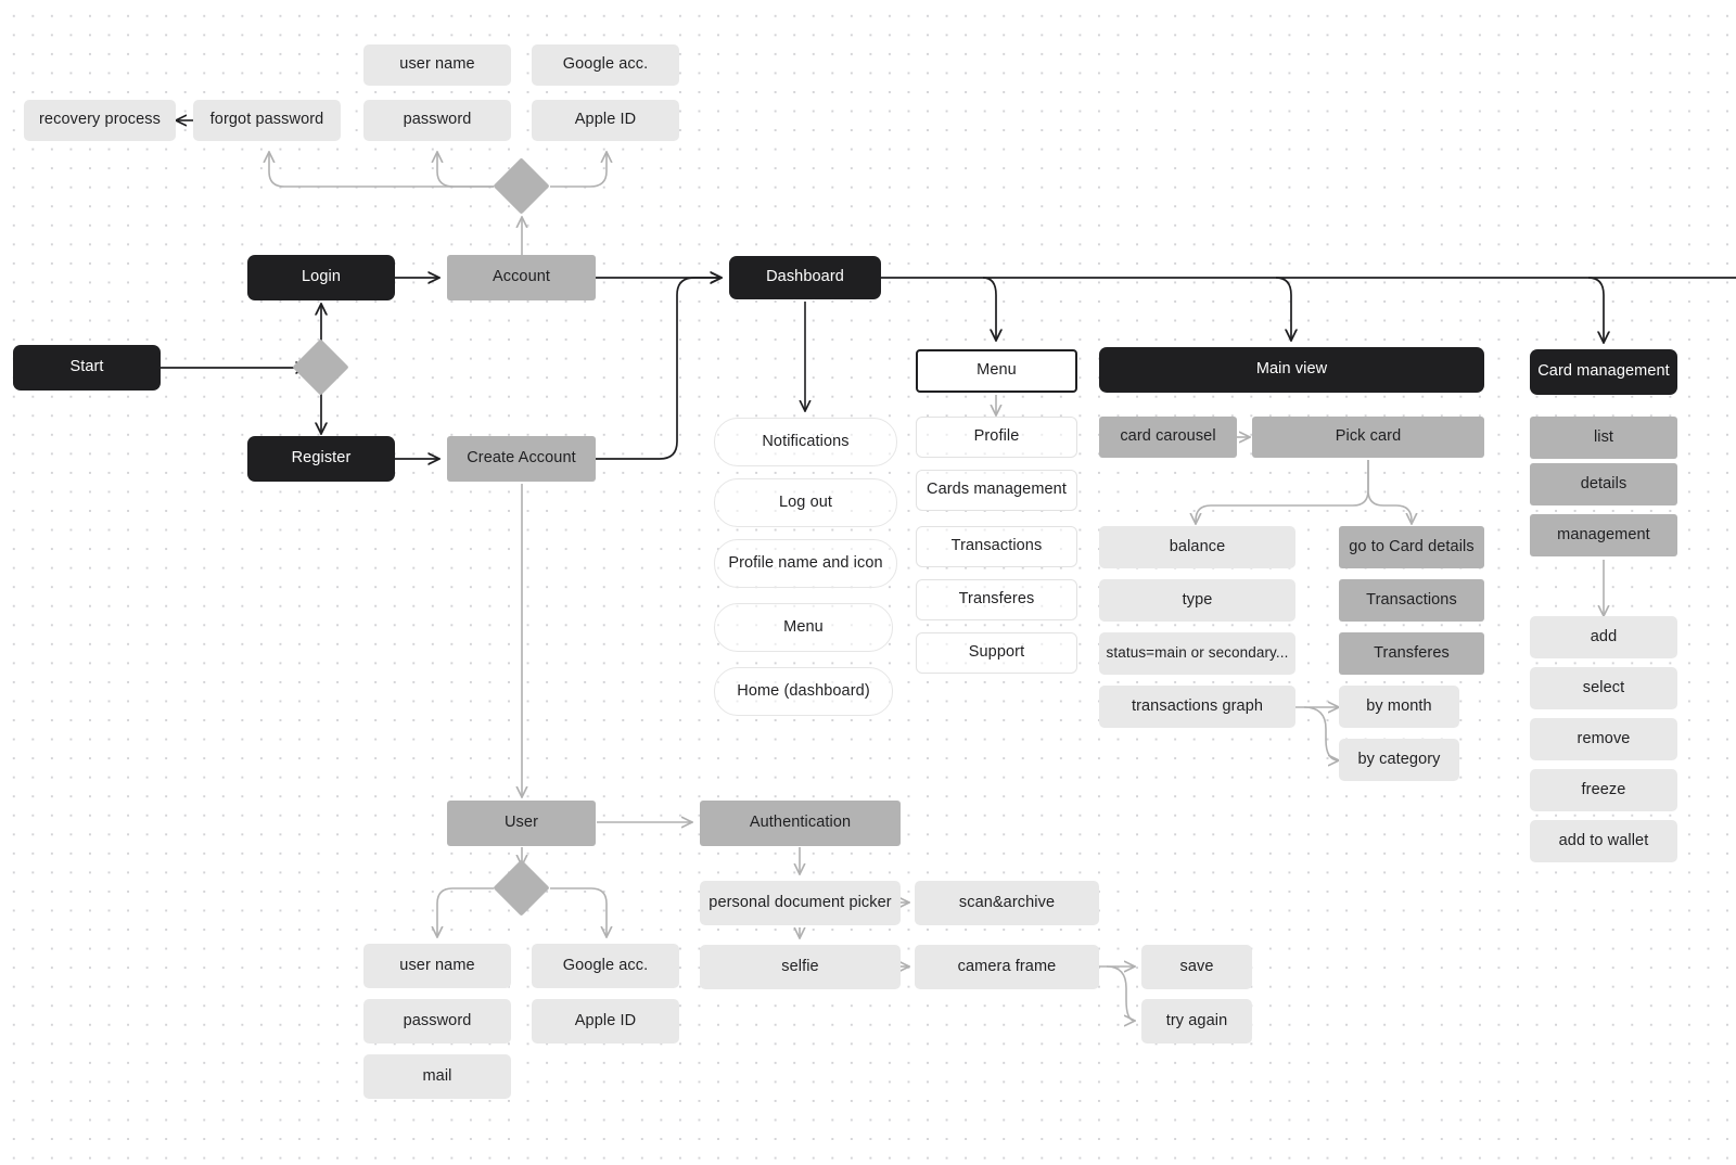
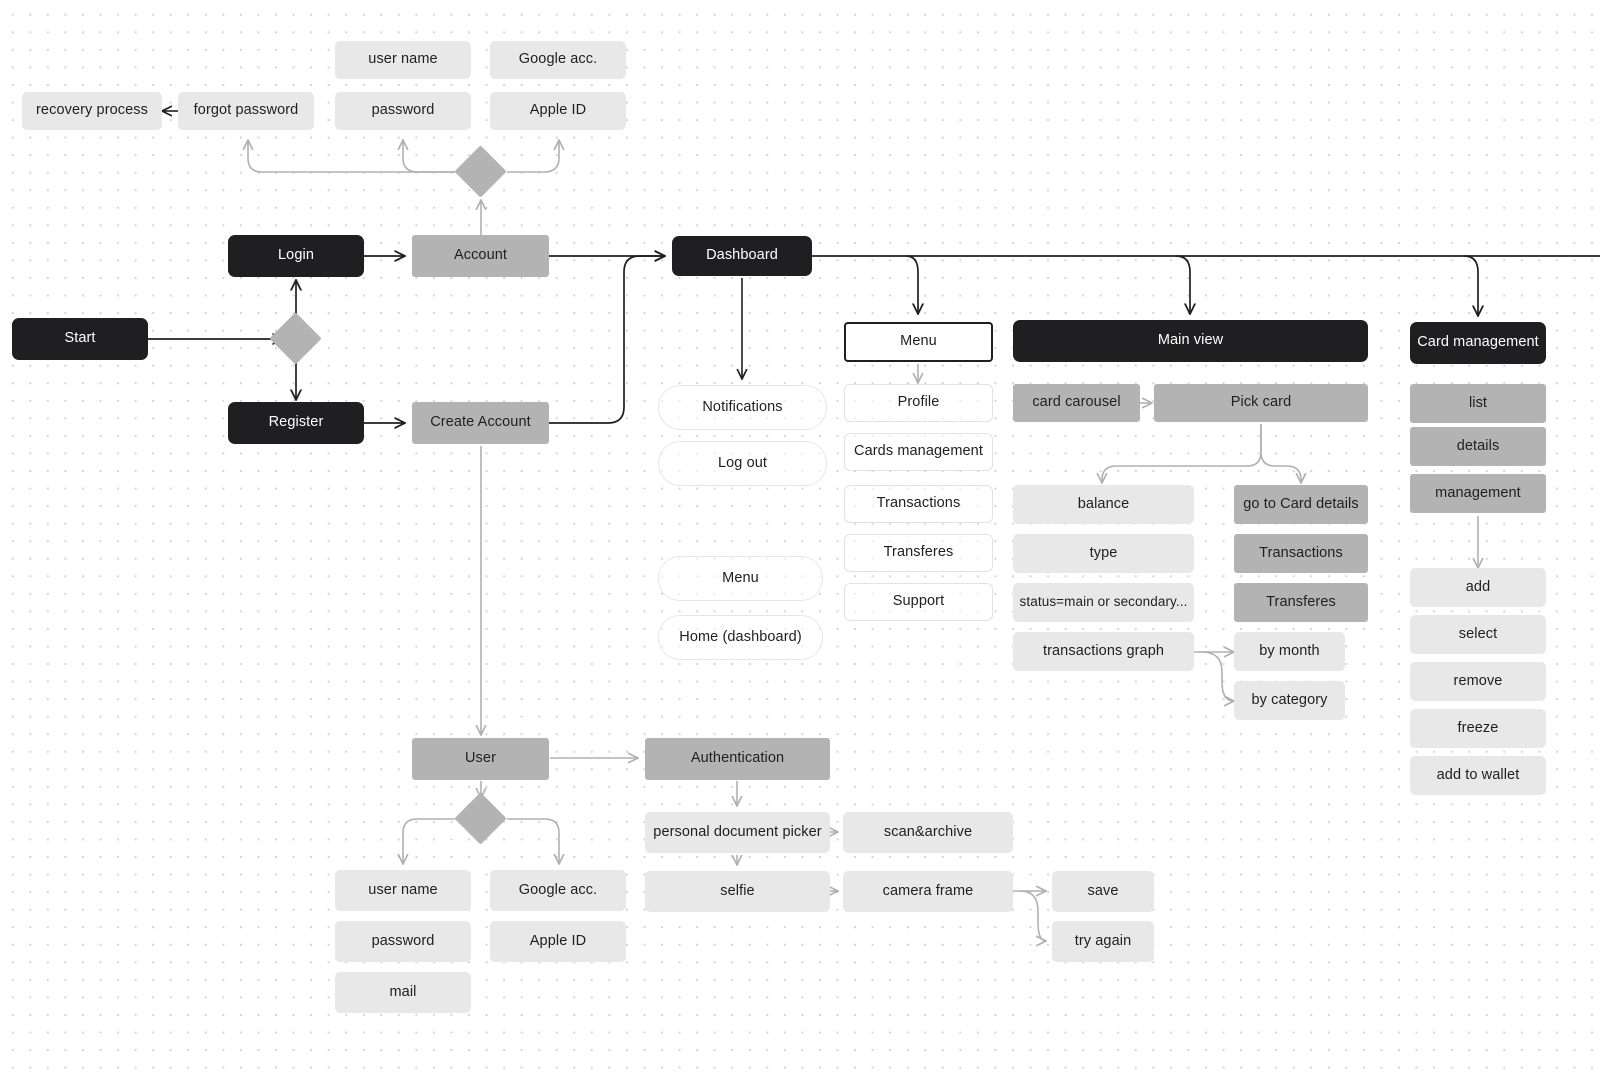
  recovery process
  forgot password
  user name
  password
  Google acc.
  Apple ID
  Login
  Account
  Start
  Register
  Create Account
  Dashboard
  Notifications
  Log out
- Profile name and icon
  Menu
  Home (dashboard)
  Menu
  Profile
  Cards management
  Transactions
  Transferes
  Support
  Main view
  card carousel
  Pick card
  balance
  type
  status=main or secondary...
  transactions graph
  go to Card details
  Transactions
  Transferes
  by month
  by category
  Card management
  list
  details
  management
  add
  select
  remove
  freeze
  add to wallet
  User
  Authentication
  user name
  password
  mail
  Google acc.
  Apple ID
  personal document picker
  scan&archive
  selfie
  camera frame
  save
  try again
